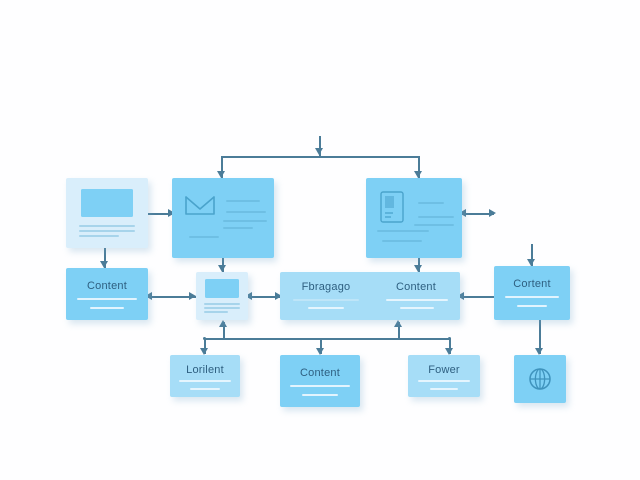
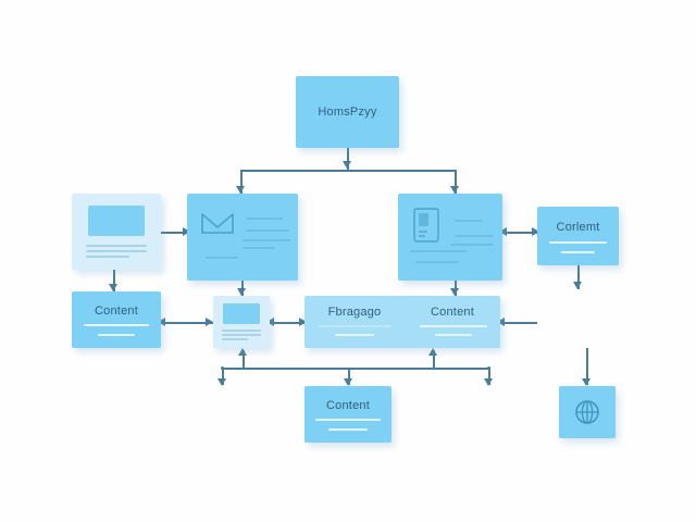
+ HomsPzyy
+ Corlemt
  Content
  Fbragago
  Content
- Cortent
- Lorilent
  Content
- Fower
